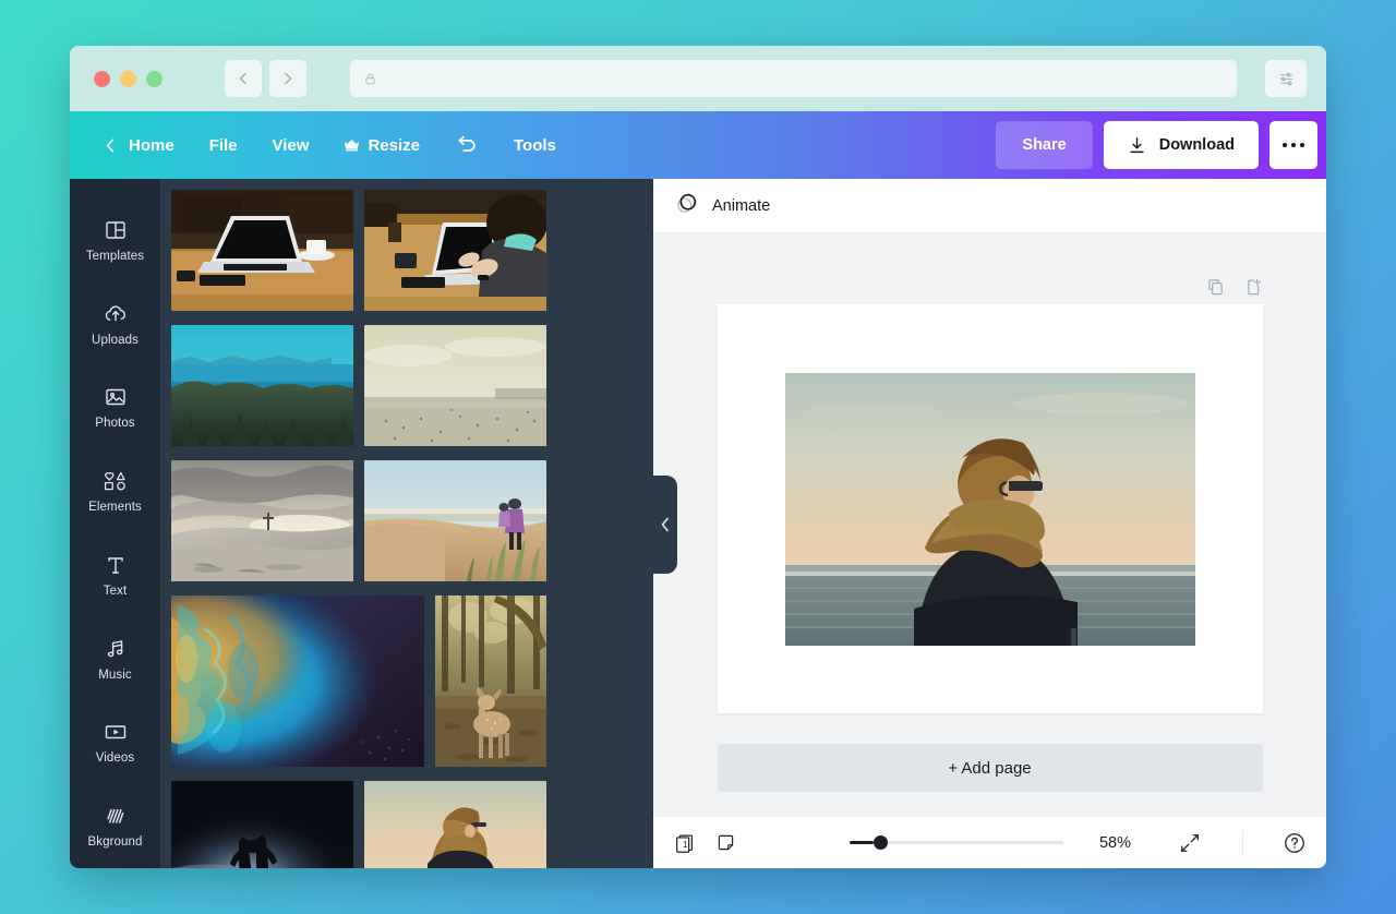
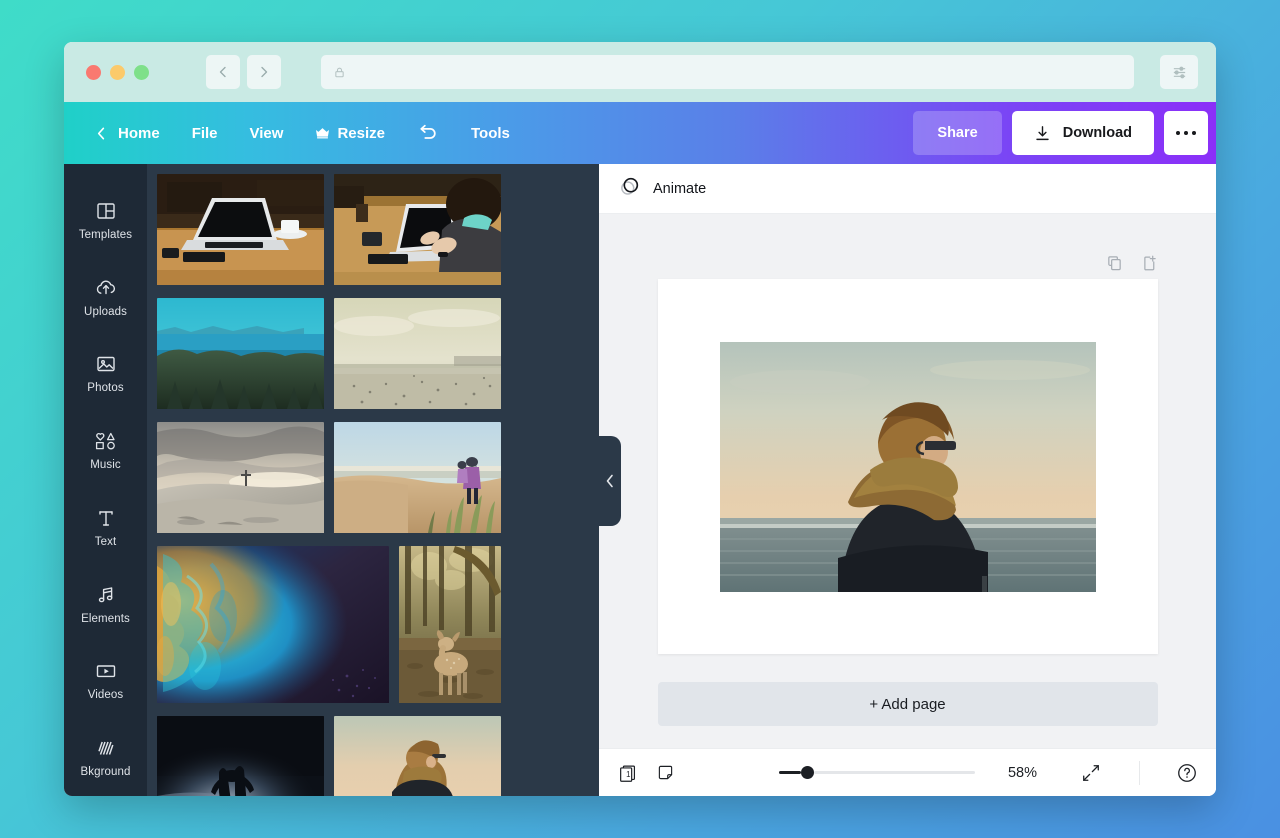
  Home
  File
  View
  Resize
  Tools
  Share
  Download
  Templates
  Uploads
  Photos
- Elements
+ Music
  Text
- Music
+ Elements
  Videos
  Bkground
  Animate
  + Add page
  1
  58%
